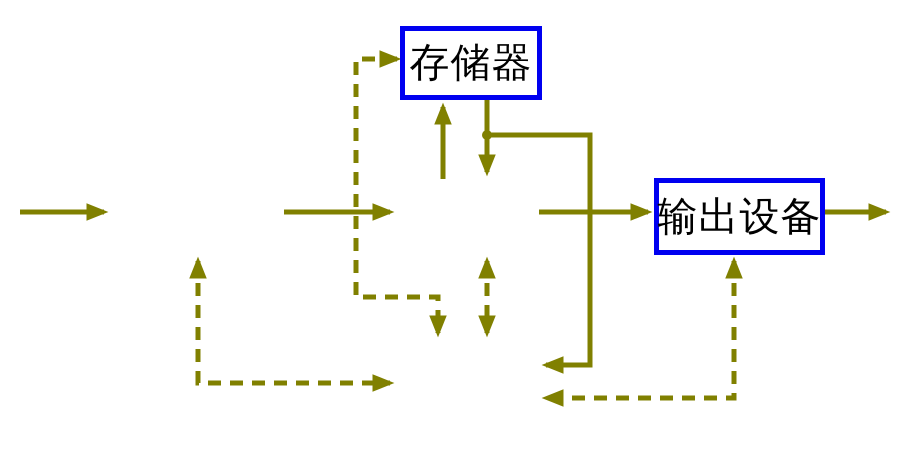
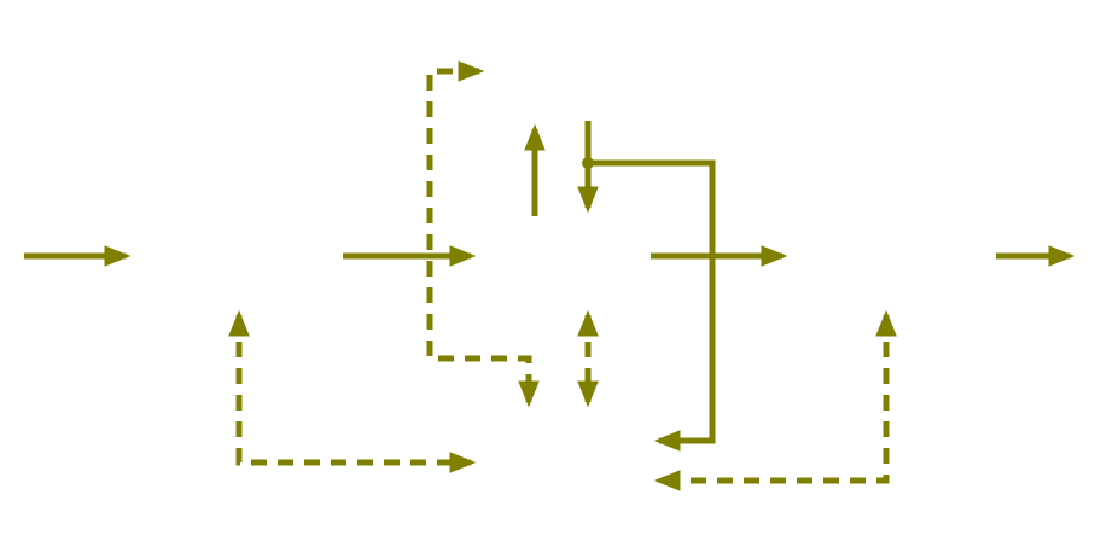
- 存储器
- 输出设备
